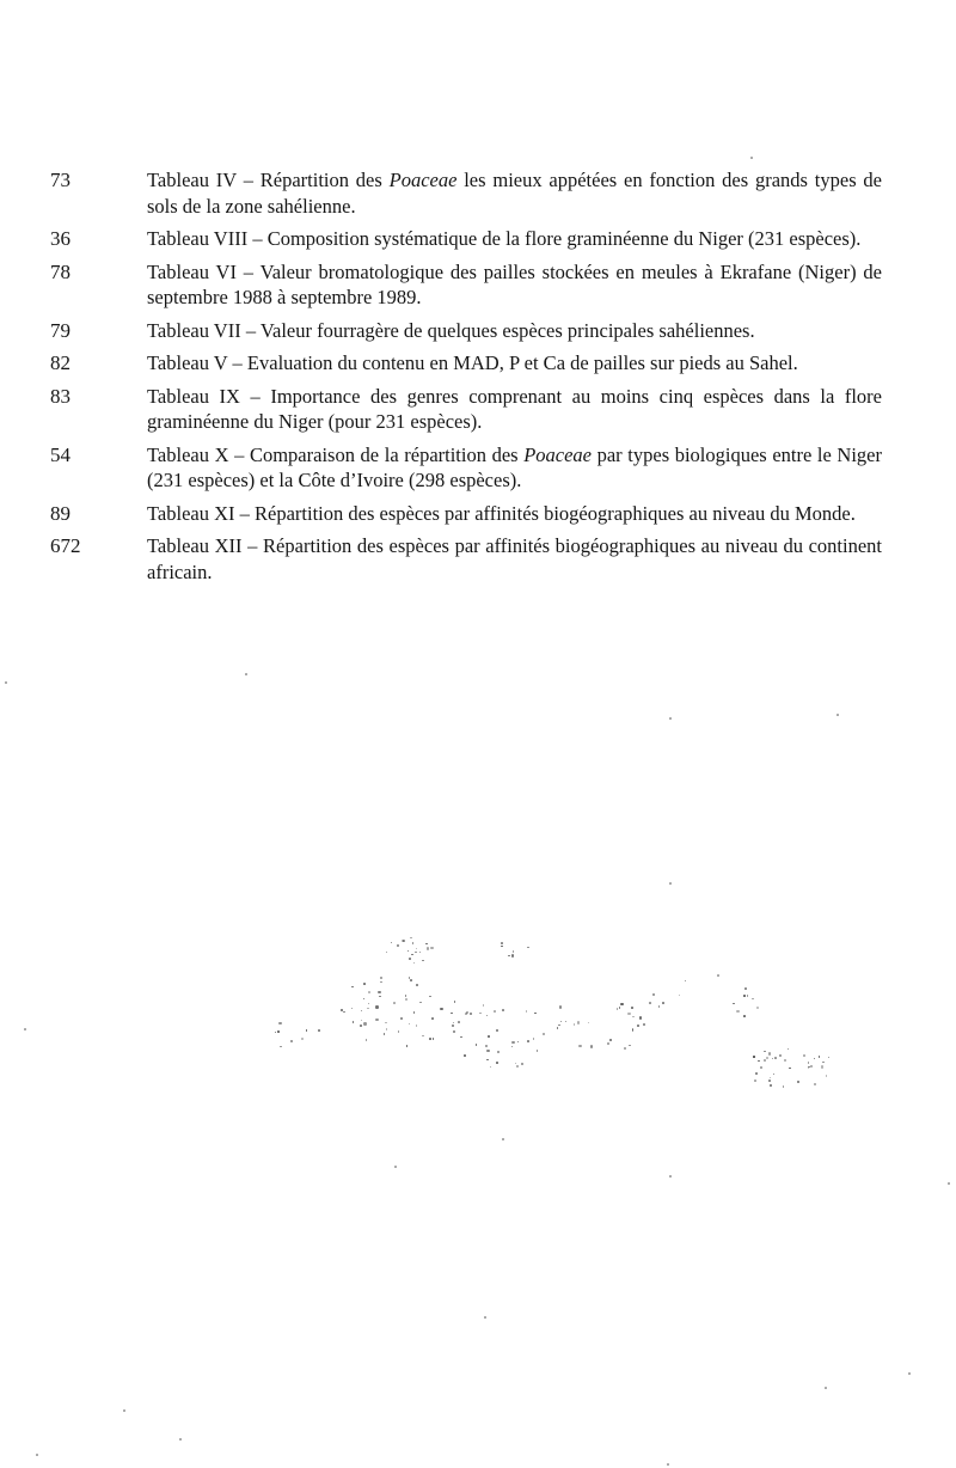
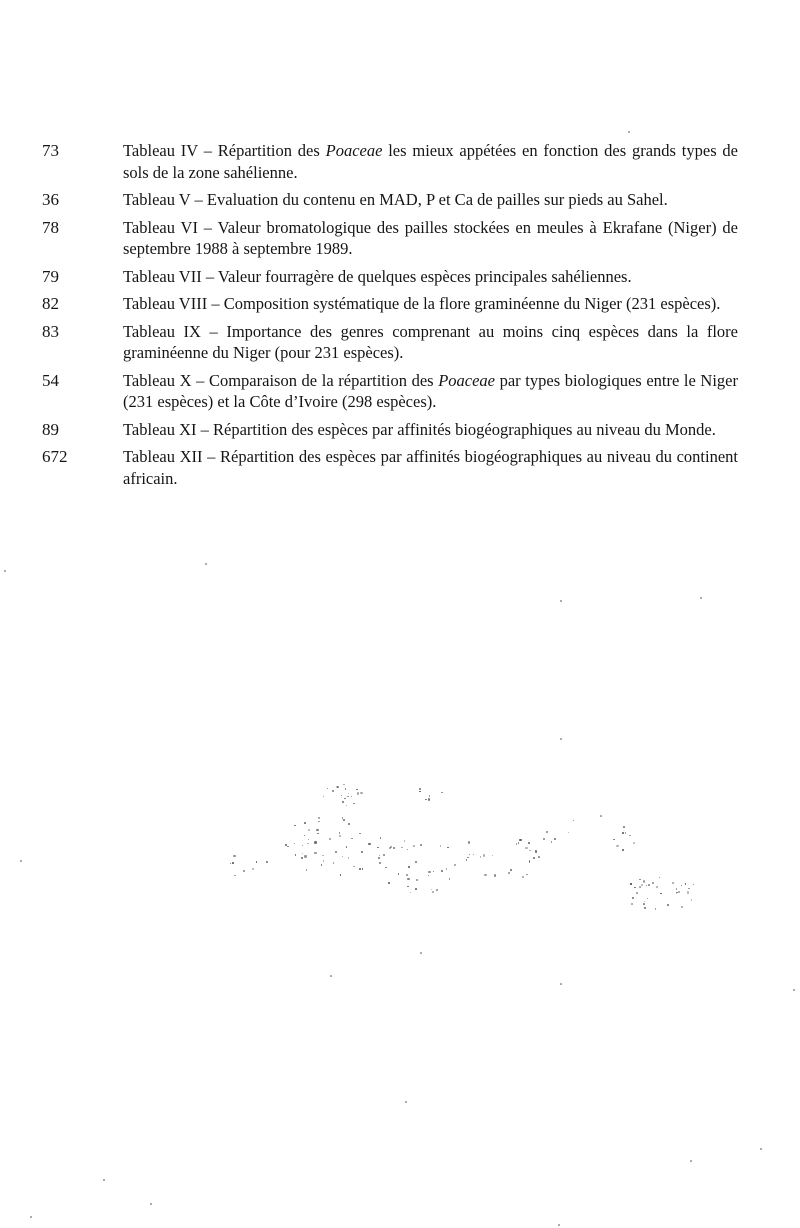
  73
  Tableau IV – Répartition des Poaceae les mieux appétées en fonction des grands types de sols de la zone sahélienne.
  36
- Tableau VIII – Composition systématique de la flore graminéenne du Niger (231 espèces).
+ Tableau V – Evaluation du contenu en MAD, P et Ca de pailles sur pieds au Sahel.
  78
  Tableau VI – Valeur bromatologique des pailles stockées en meules à Ekrafane (Niger) de septembre 1988 à septembre 1989.
  79
  Tableau VII – Valeur fourragère de quelques espèces principales sahéliennes.
  82
- Tableau V – Evaluation du contenu en MAD, P et Ca de pailles sur pieds au Sahel.
+ Tableau VIII – Composition systématique de la flore graminéenne du Niger (231 espèces).
  83
  Tableau IX – Importance des genres comprenant au moins cinq espèces dans la flore graminéenne du Niger (pour 231 espèces).
  54
  Tableau X – Comparaison de la répartition des Poaceae par types biologiques entre le Niger (231 espèces) et la Côte d’Ivoire (298 espèces).
  89
  Tableau XI – Répartition des espèces par affinités biogéographiques au niveau du Monde.
  672
  Tableau XII – Répartition des espèces par affinités biogéographiques au niveau du continent africain.
